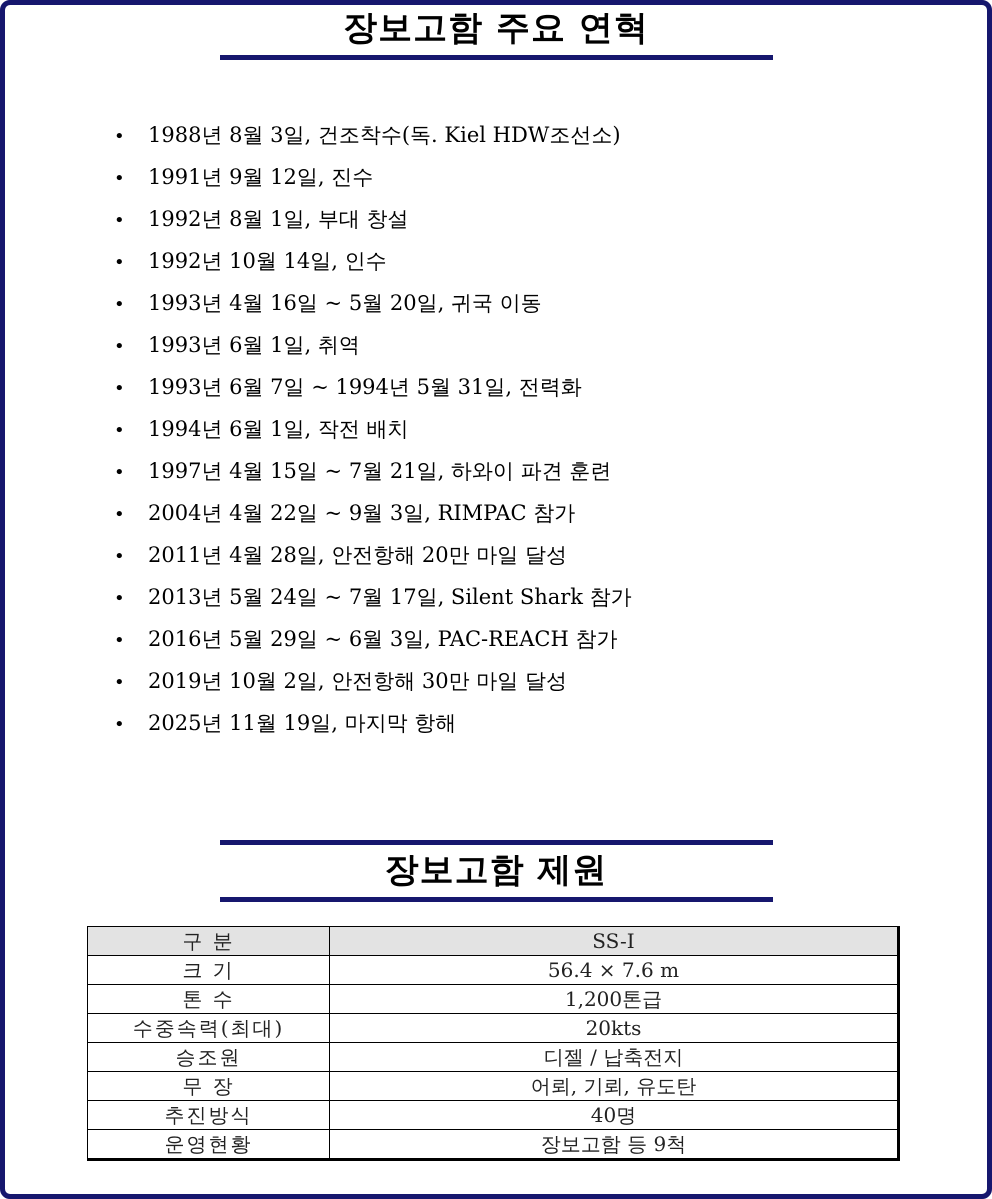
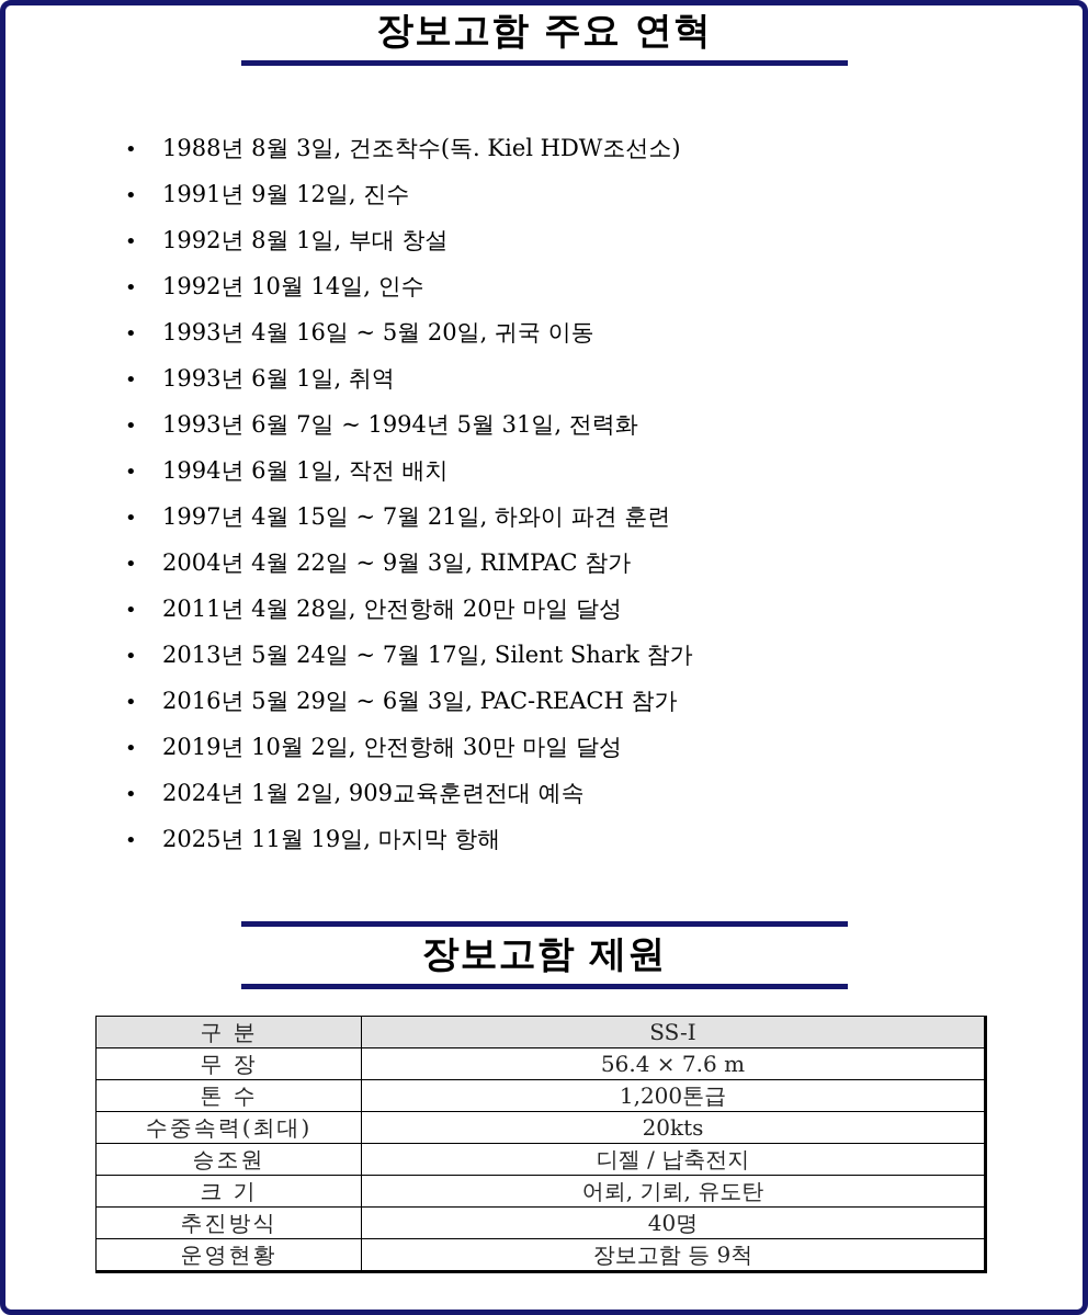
  장보고함 주요 연혁
  • 1988년 8월 3일, 건조착수(독. Kiel HDW조선소)
  • 1991년 9월 12일, 진수
  • 1992년 8월 1일, 부대 창설
  • 1992년 10월 14일, 인수
  • 1993년 4월 16일 ~ 5월 20일, 귀국 이동
  • 1993년 6월 1일, 취역
  • 1993년 6월 7일 ~ 1994년 5월 31일, 전력화
  • 1994년 6월 1일, 작전 배치
  • 1997년 4월 15일 ~ 7월 21일, 하와이 파견 훈련
  • 2004년 4월 22일 ~ 9월 3일, RIMPAC 참가
  • 2011년 4월 28일, 안전항해 20만 마일 달성
  • 2013년 5월 24일 ~ 7월 17일, Silent Shark 참가
  • 2016년 5월 29일 ~ 6월 3일, PAC-REACH 참가
  • 2019년 10월 2일, 안전항해 30만 마일 달성
+ • 2024년 1월 2일, 909교육훈련전대 예속
  • 2025년 11월 19일, 마지막 항해
  장보고함 제원
  구 분	SS-Ⅰ
- 크 기	56.4 × 7.6 m
+ 무 장	56.4 × 7.6 m
  톤 수	1,200톤급
  수중속력(최대)	20kts
  승조원	디젤 / 납축전지
- 무 장	어뢰, 기뢰, 유도탄
+ 크 기	어뢰, 기뢰, 유도탄
  추진방식	40명
  운영현황	장보고함 등 9척
